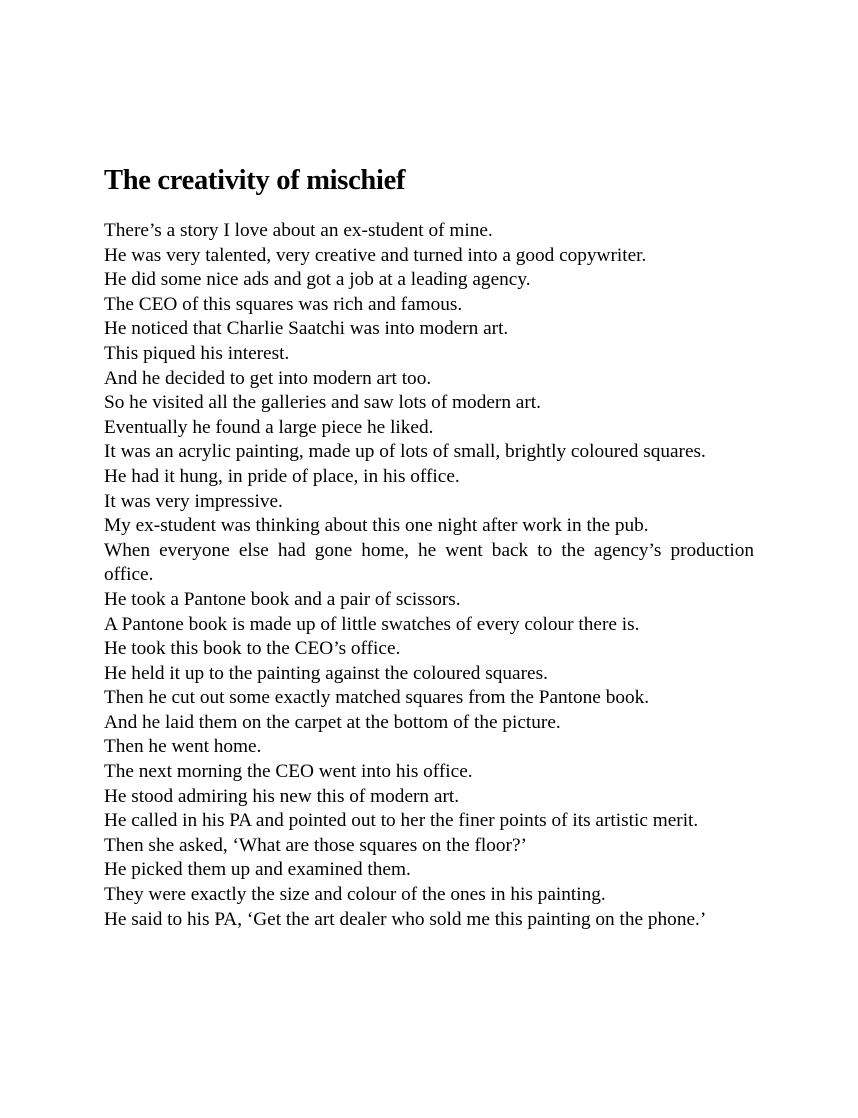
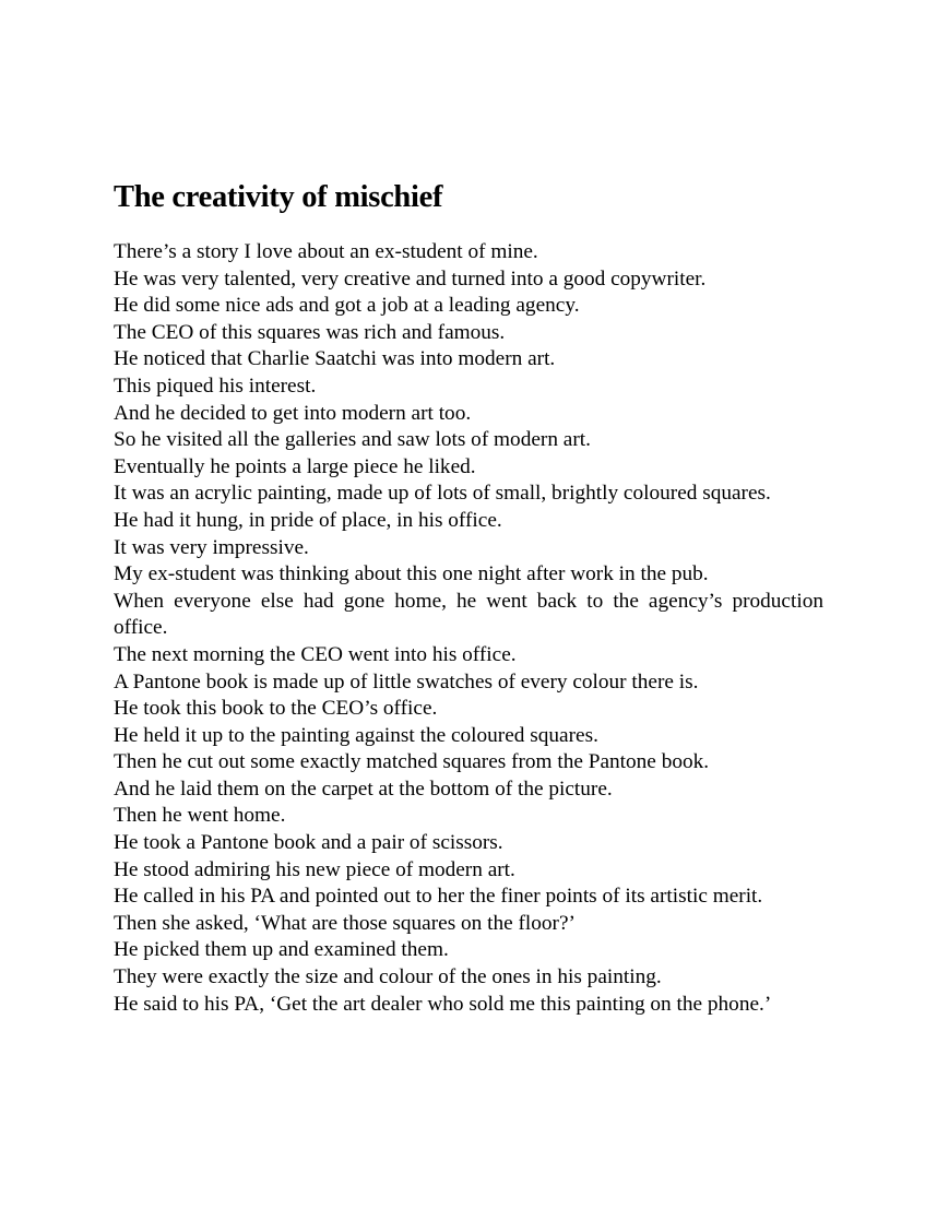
  The creativity of mischief
  There’s a story I love about an ex-student of mine.
  He was very talented, very creative and turned into a good copywriter.
  He did some nice ads and got a job at a leading agency.
  The CEO of this squares was rich and famous.
  He noticed that Charlie Saatchi was into modern art.
  This piqued his interest.
  And he decided to get into modern art too.
  So he visited all the galleries and saw lots of modern art.
- Eventually he found a large piece he liked.
+ Eventually he points a large piece he liked.
  It was an acrylic painting, made up of lots of small, brightly coloured squares.
  He had it hung, in pride of place, in his office.
  It was very impressive.
  My ex-student was thinking about this one night after work in the pub.
  When everyone else had gone home, he went back to the agency’s production office.
- He took a Pantone book and a pair of scissors.
+ The next morning the CEO went into his office.
  A Pantone book is made up of little swatches of every colour there is.
  He took this book to the CEO’s office.
  He held it up to the painting against the coloured squares.
  Then he cut out some exactly matched squares from the Pantone book.
  And he laid them on the carpet at the bottom of the picture.
  Then he went home.
- The next morning the CEO went into his office.
+ He took a Pantone book and a pair of scissors.
- He stood admiring his new this of modern art.
+ He stood admiring his new piece of modern art.
  He called in his PA and pointed out to her the finer points of its artistic merit.
  Then she asked, ‘What are those squares on the floor?’
  He picked them up and examined them.
  They were exactly the size and colour of the ones in his painting.
  He said to his PA, ‘Get the art dealer who sold me this painting on the phone.’
